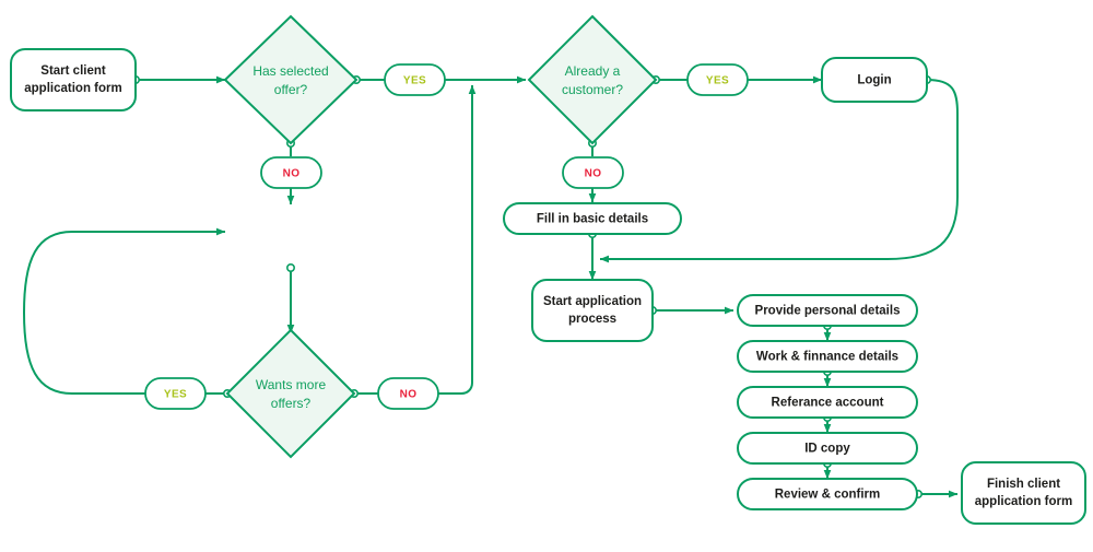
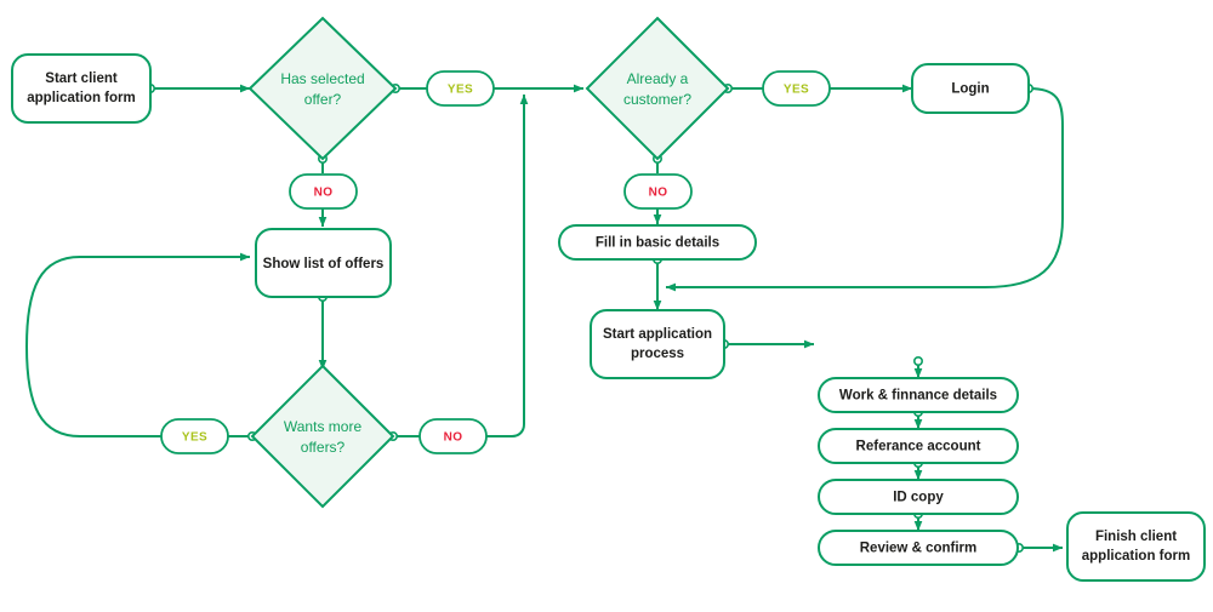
  Start client
  application form
  Has selected
  offer?
  YES
  NO
+ Show list of offers
  Wants more
  offers?
  YES
  NO
  Already a
  customer?
  YES
  NO
  Login
  Fill in basic details
  Start application
  process
- Provide personal details
  Work & finnance details
  Referance account
  ID copy
  Review & confirm
  Finish client
  application form
